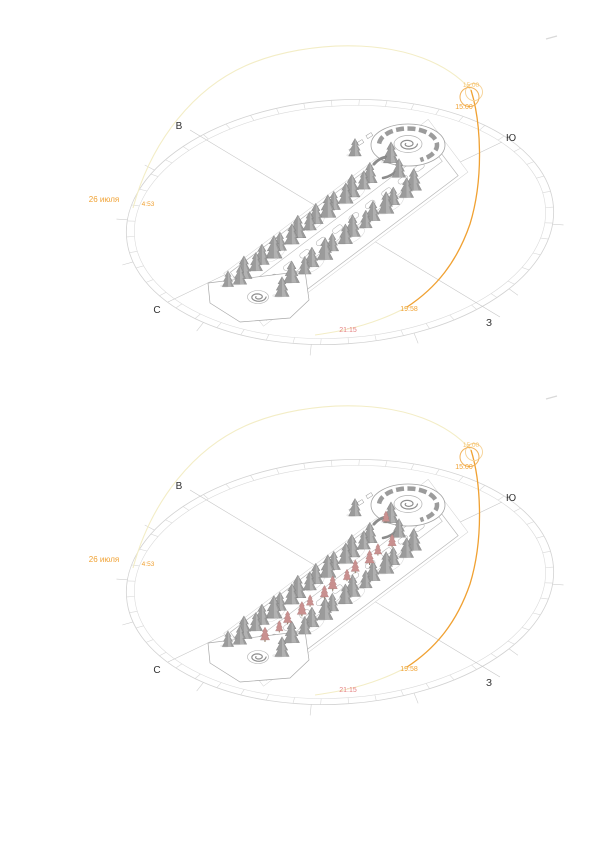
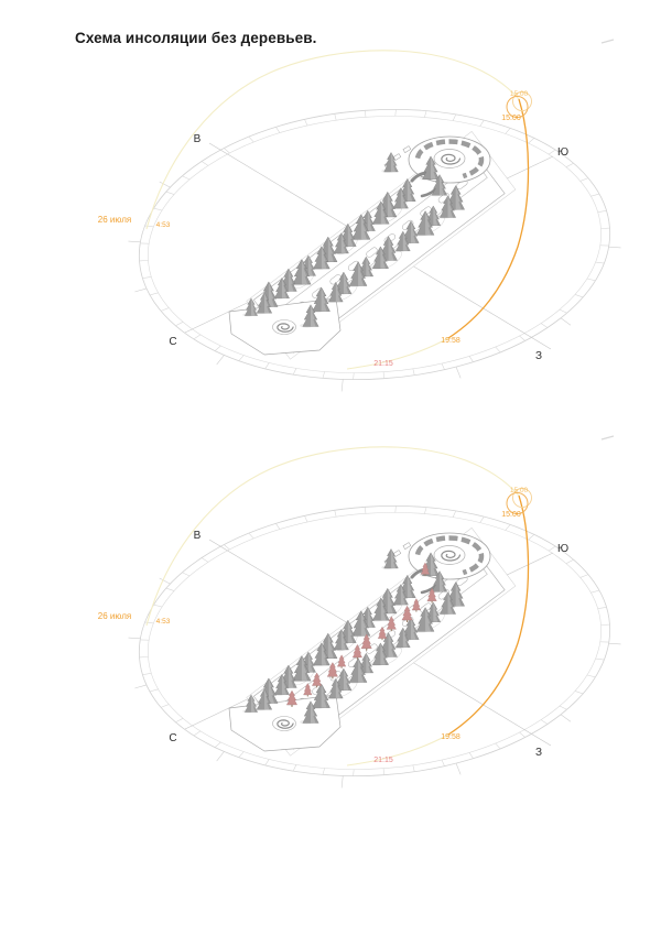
+ Схема инсоляции без деревьев.
